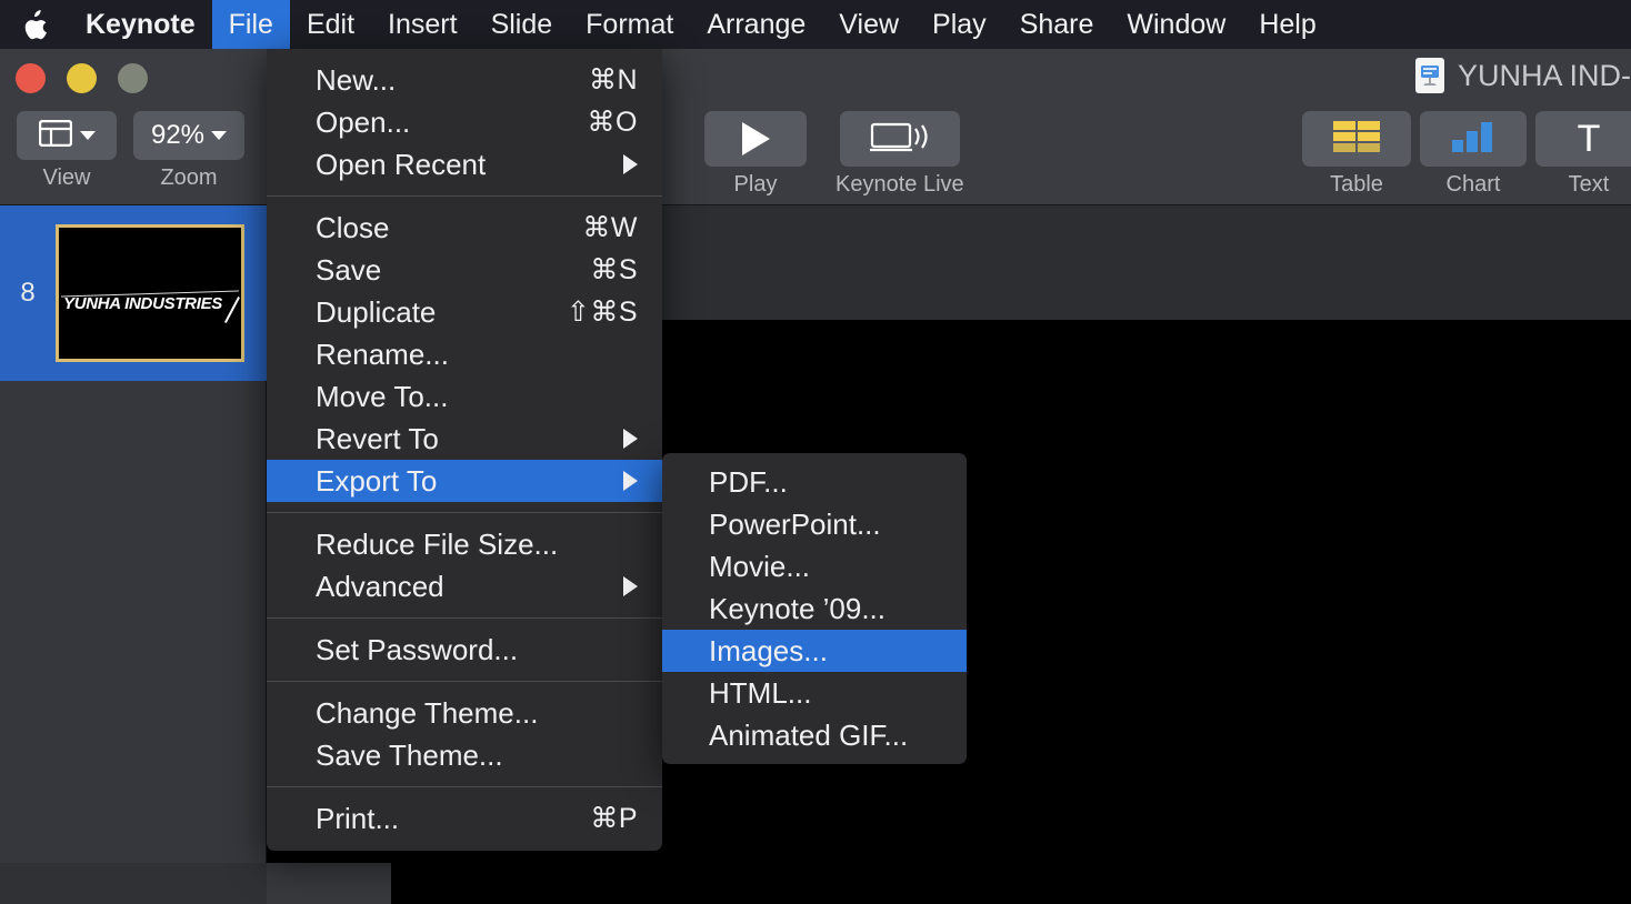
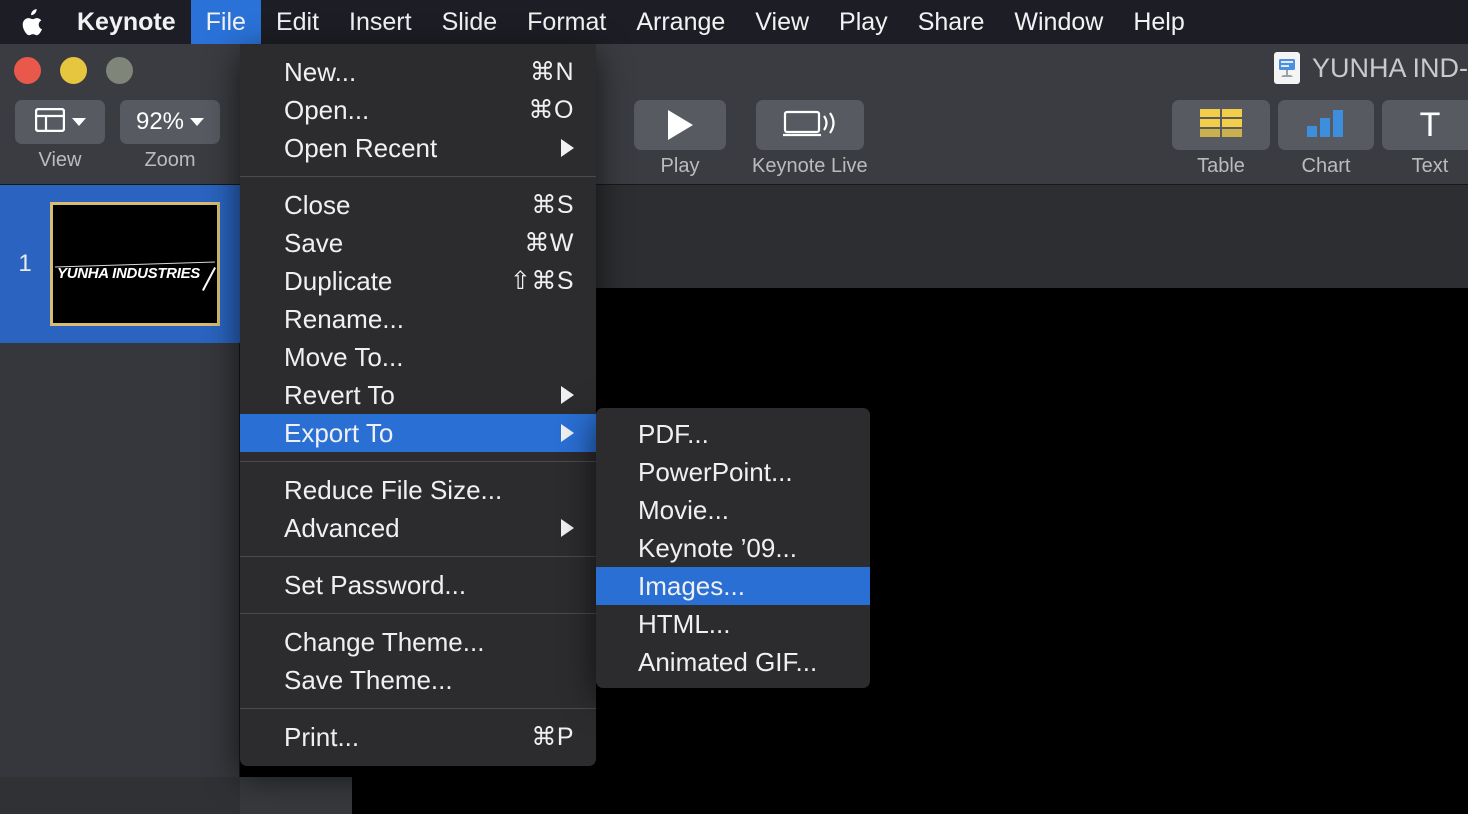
  Keynote
  File
  Edit
  Insert
  Slide
  Format
  Arrange
  View
  Play
  Share
  Window
  Help
  View
  92%
  Zoom
  Play
  Keynote Live
  Table
  Chart
  T
  Text
  YUNHA IND-
- 8
+ 1
  YUNHA INDUSTRIES
  New...
  ⌘N
  Open...
  ⌘O
  Open Recent
  Close
- ⌘W
+ ⌘S
  Save
- ⌘S
+ ⌘W
  Duplicate
  ⇧⌘S
  Rename...
  Move To...
  Revert To
  Export To
  Reduce File Size...
  Advanced
  Set Password...
  Change Theme...
  Save Theme...
  Print...
  ⌘P
  PDF...
  PowerPoint...
  Movie...
  Keynote ’09...
  Images...
  HTML...
  Animated GIF...
